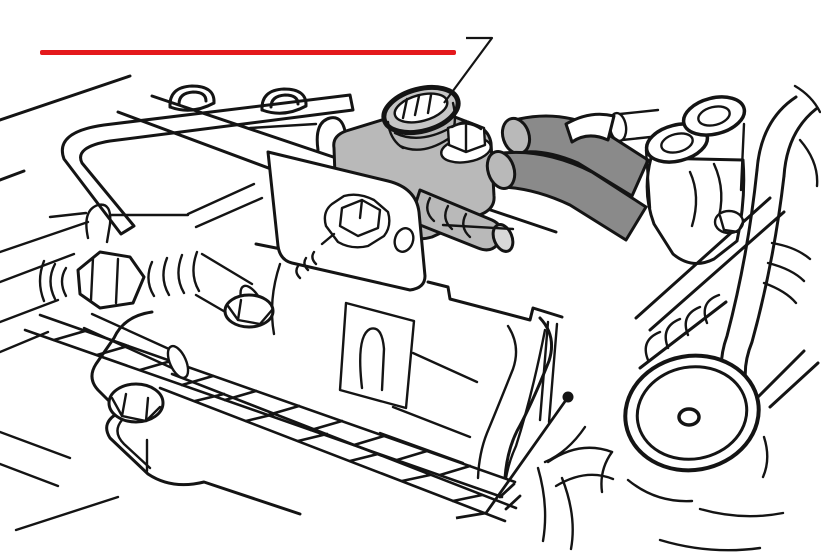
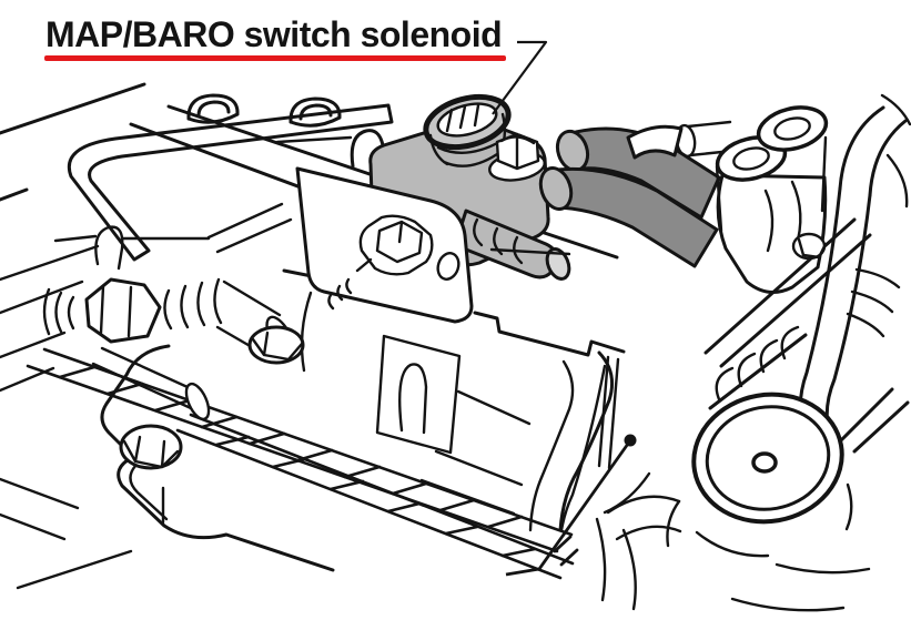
+ MAP/BARO switch solenoid
